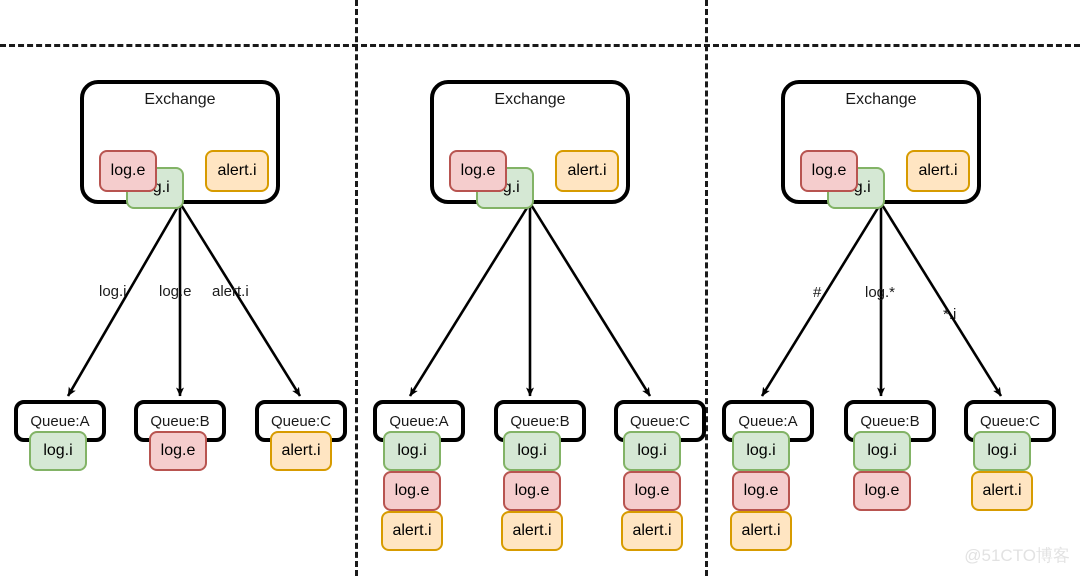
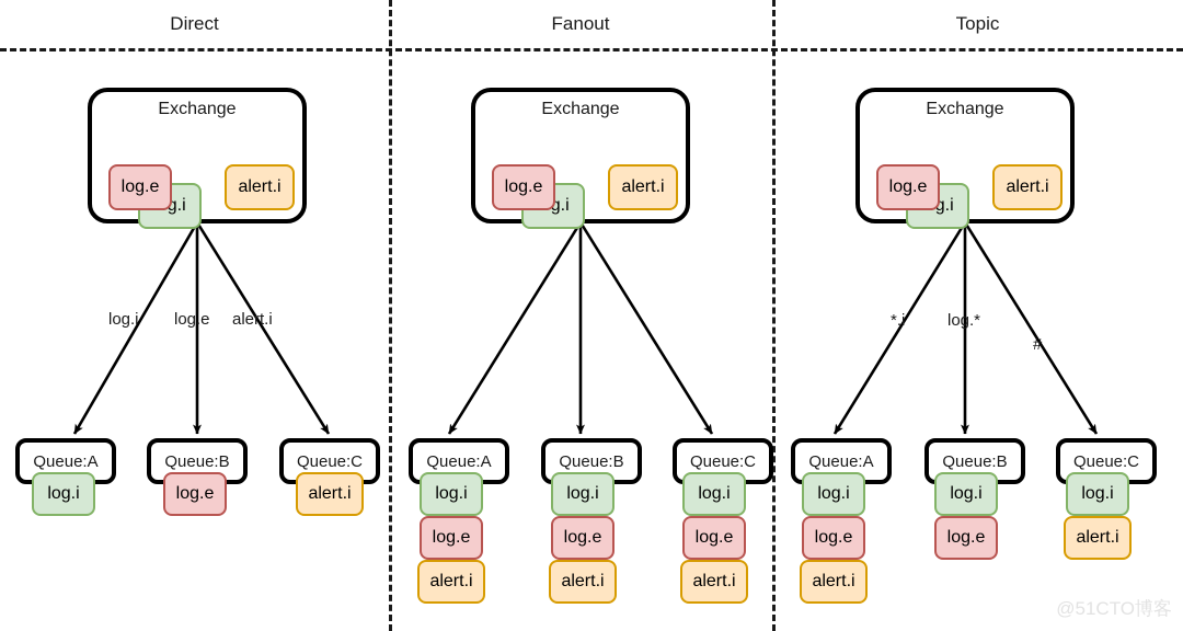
+ Direct
+ Fanout
+ Topic
  Exchange
  log.e
  alert.i
  log.i
  log.e
  alert.i
  Queue:A
  log.i
  Queue:B
  log.e
  Queue:C
  alert.i
  Exchange
  log.e
  alert.i
  Queue:A
  log.i
  log.e
  alert.i
  Queue:B
  log.i
  log.e
  alert.i
  Queue:C
  log.i
  log.e
  alert.i
  Exchange
  log.e
  alert.i
- #
+ *.i
  log.*
- *.i
+ #
  Queue:A
  log.i
  log.e
  alert.i
  Queue:B
  log.i
  log.e
  Queue:C
  log.i
  alert.i
  @51CTO博客
